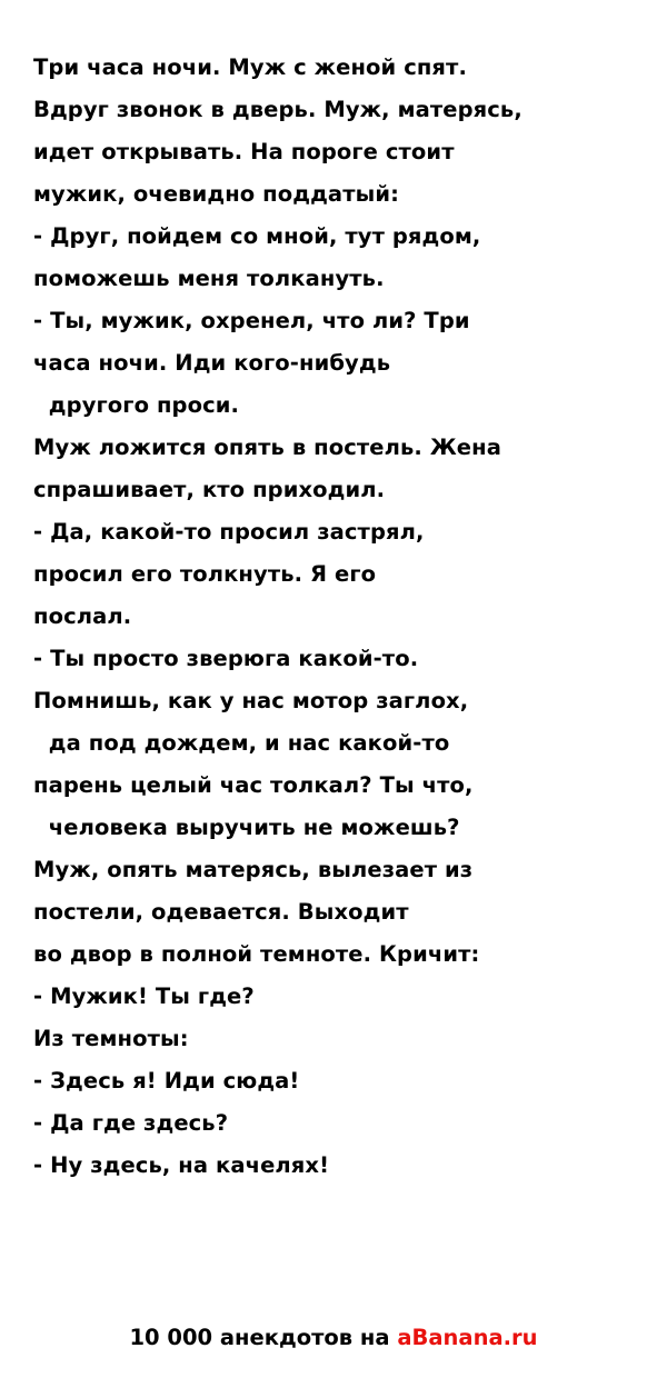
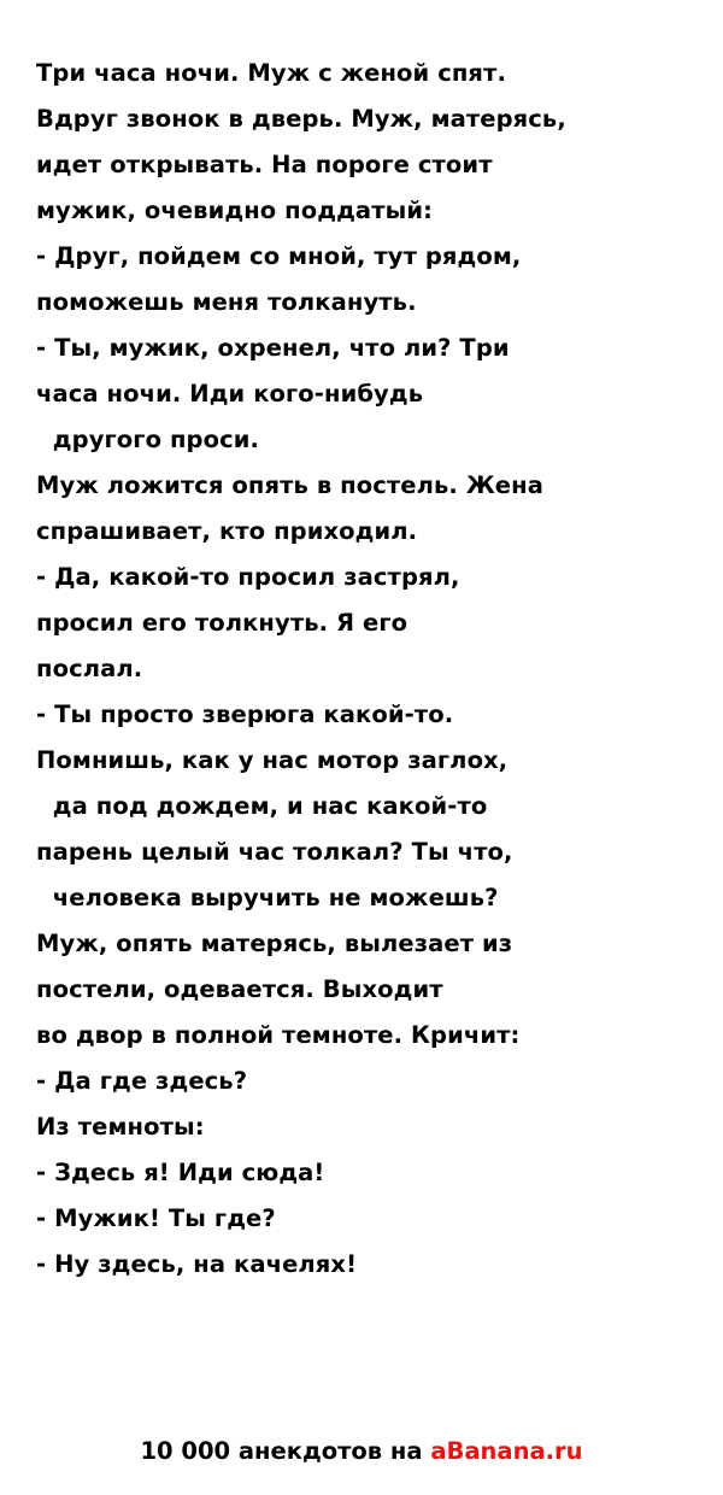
  Три часа ночи. Муж с женой спят.
  Вдруг звонок в дверь. Муж, матерясь,
  идет открывать. На пороге стоит
  мужик, очевидно поддатый:
  - Друг, пойдем со мной, тут рядом,
  поможешь меня толкануть.
  - Ты, мужик, охренел, что ли? Три
  часа ночи. Иди кого-нибудь
  другого проси.
  Муж ложится опять в постель. Жена
  спрашивает, кто приходил.
  - Да, какой-то просил застрял,
  просил его толкнуть. Я его
  послал.
  - Ты просто зверюга какой-то.
  Помнишь, как у нас мотор заглох,
  да под дождем, и нас какой-то
  парень целый час толкал? Ты что,
  человека выручить не можешь?
  Муж, опять матерясь, вылезает из
  постели, одевается. Выходит
  во двор в полной темноте. Кричит:
- - Мужик! Ты где?
+ - Да где здесь?
  Из темноты:
  - Здесь я! Иди сюда!
- - Да где здесь?
+ - Мужик! Ты где?
  - Ну здесь, на качелях!
  10 000 анекдотов на aBanana.ru
